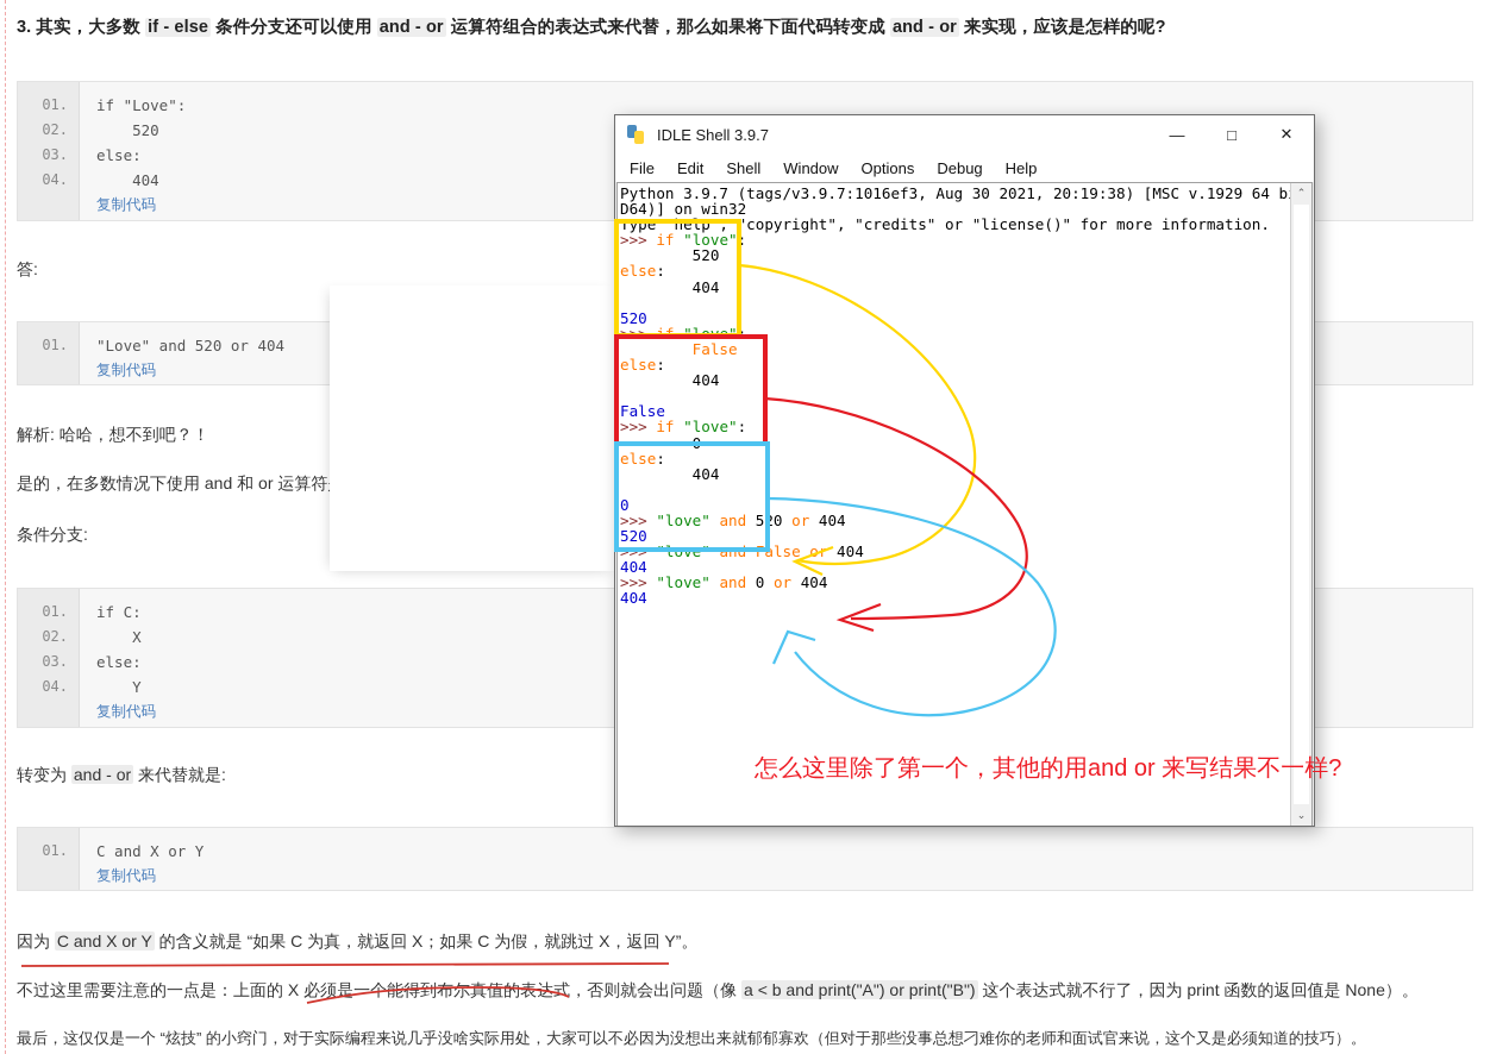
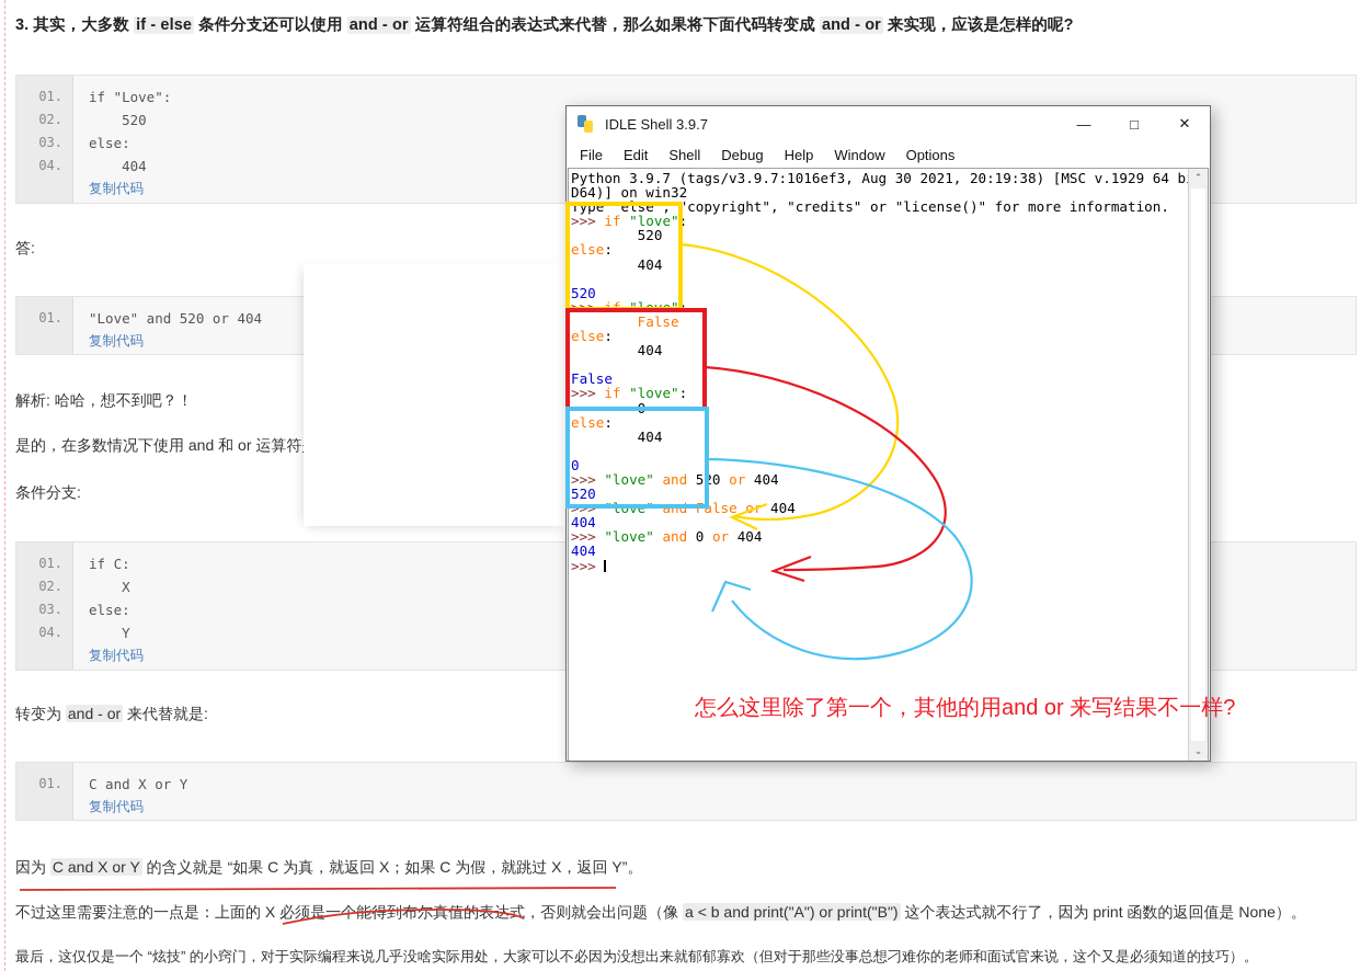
  3. 其实，大多数 if - else 条件分支还可以使用 and - or 运算符组合的表达式来代替，那么如果将下面代码转变成 and - or 来实现，应该是怎样的呢?
  01.
  02.
  03.
  04.
  if "Love":
  520
  else:
  404
  复制代码
  答:
  01.
  "Love" and 520 or 404
  复制代码
  解析: 哈哈，想不到吧？！
  条件分支:
  01.
  02.
  03.
  04.
  if C:
  X
  else:
  Y
  复制代码
  转变为 and - or 来代替就是:
  01.
  C and X or Y
  复制代码
  因为 C and X or Y 的含义就是 “如果 C 为真，就返回 X；如果 C 为假，就跳过 X，返回 Y”。
  不过这里需要注意的一点是：上面的 X 必须是一个到布尔真值的达式，否则就会出问题（像 a < b and print("A") or print("B") 这个表达式就不行了，因为 print 函数的返回值是 None）。
  最后，这仅仅是一个 “炫技” 的小窍门，对于实际编程来说几乎没啥实际用处，大家可以不必因为没想出来就郁郁寡欢（但对于那些没事总想刁难你的老师和面试官来说，这个又是必须知道的技巧）。
  IDLE Shell 3.9.7
  —
  □
  ✕
  File
  Edit
  Shell
- Window
+ Debug
- Options
+ Help
- Debug
+ Window
- Help
+ Options
  Python 3.9.7 (tags/v3.9.7:1016ef3, Aug 30 2021, 20:19:38) [MSC v.1929 64 b
  D64)] on win32
- Type "help", "copyright", "credits" or "license()" for more information.
+ Type "else", "copyright", "credits" or "license()" for more information.
  >>> if "love":
  520
  else:
  404
  520
  False
  else:
  404
  False
  >>> if "love":
  else:
  404
  0
  >>> "love" and 50 or 404
  520
  404
  >>> "love" and 0 or 404
  404
+ >>>
  ⌃
  ⌄
  怎么这里除了第一个，其他的用and or 来写结果不一样?
